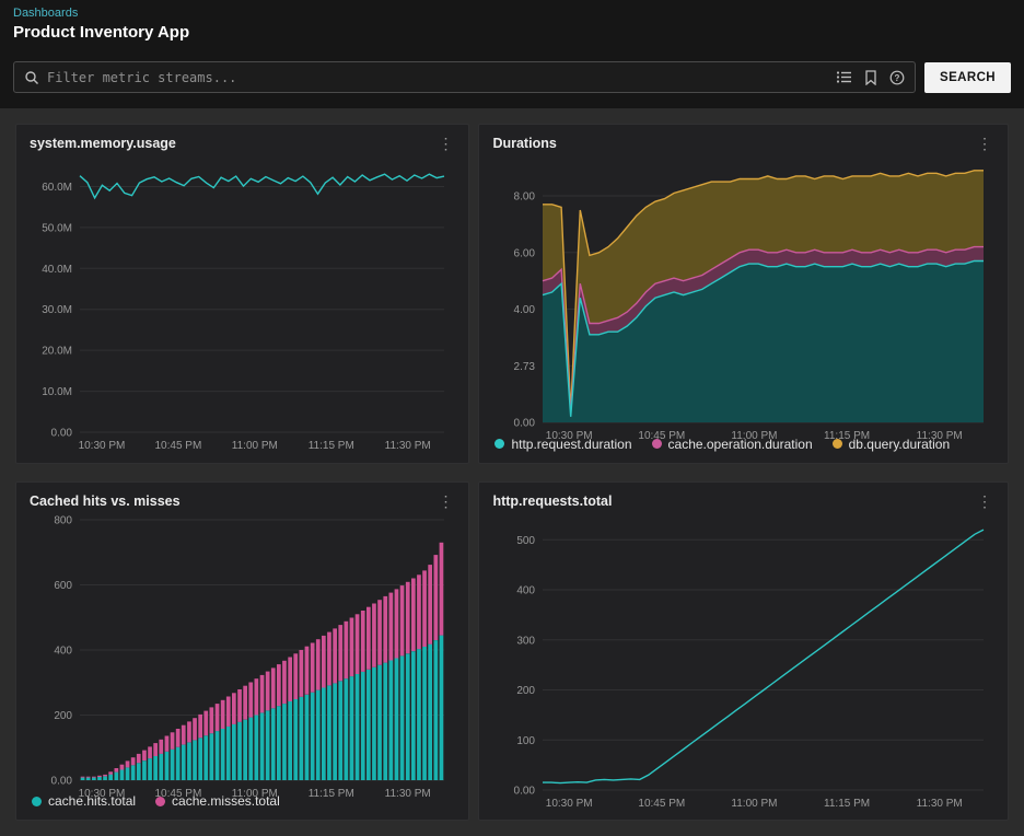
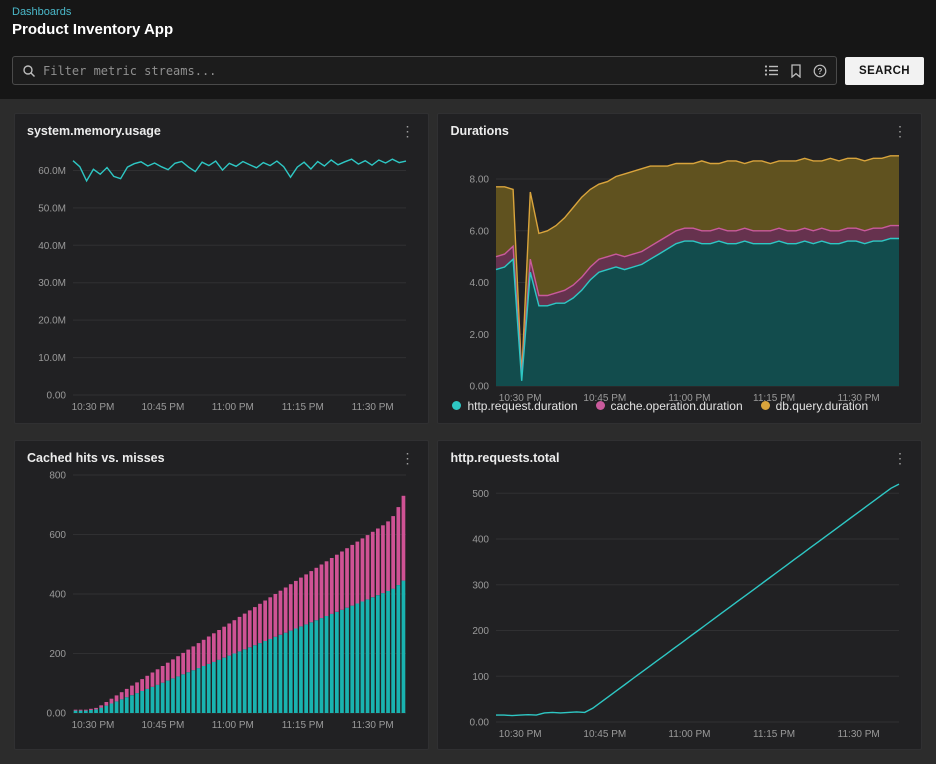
  Dashboards
  Product Inventory App
  Filter metric streams...
  ?
  SEARCH
  system.memory.usage
  ⋮
  0.00
  10.0M
  20.0M
  30.0M
  40.0M
  50.0M
  60.0M
  10:30 PM
  10:45 PM
  11:00 PM
  11:15 PM
  11:30 PM
  Durations
  ⋮
  0.00
- 2.73
+ 2.00
  4.00
  6.00
  8.00
  10:30 PM
  10:45 PM
  11:00 PM
  11:15 PM
  11:30 PM
  http.request.duration
  cache.operation.duration
  db.query.duration
  Cached hits vs. misses
  ⋮
  0.00
  200
  400
  600
  800
  10:30 PM
  10:45 PM
  11:00 PM
  11:15 PM
  11:30 PM
- cache.hits.total
- cache.misses.total
  http.requests.total
  ⋮
  0.00
  100
  200
  300
  400
  500
  10:30 PM
  10:45 PM
  11:00 PM
  11:15 PM
  11:30 PM
